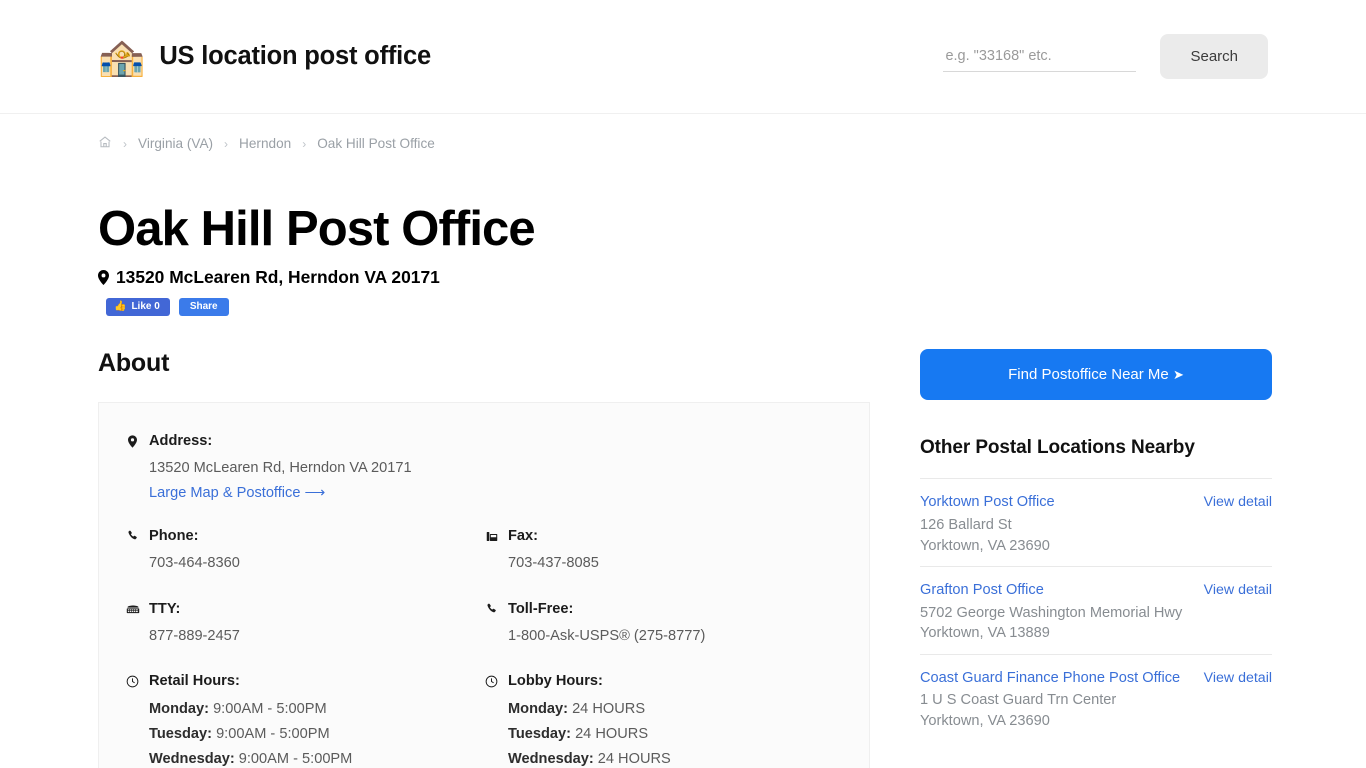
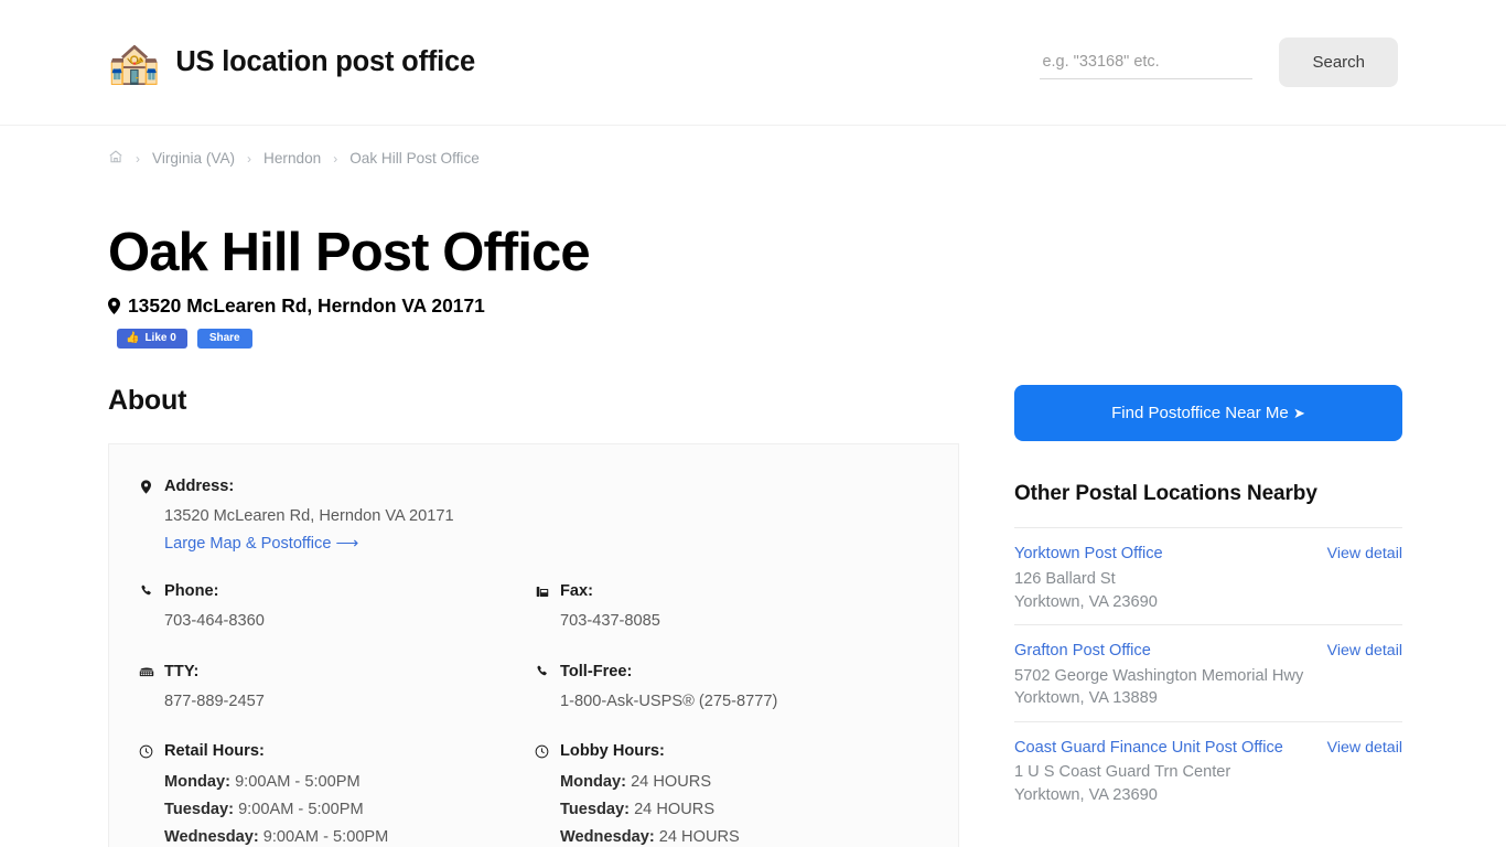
  🏤
  US location post office
  e.g. "33168" etc.
  Search
  ›
  Virginia (VA)
  ›
  Herndon
  ›
  Oak Hill Post Office
  Oak Hill Post Office
  13520 McLearen Rd, Herndon VA 20171
  👍
  Like 0
  Share
  About
  Address:
  13520 McLearen Rd, Herndon VA 20171
  Large Map & Postoffice ⟶
  Phone:
  703-464-8360
  Fax:
  703-437-8085
  TTY:
  877-889-2457
  Toll-Free:
  1-800-Ask-USPS® (275-8777)
  Retail Hours:
  Monday: 9:00AM - 5:00PM
  Tuesday: 9:00AM - 5:00PM
  Wednesday: 9:00AM - 5:00PM
  Lobby Hours:
  Monday: 24 HOURS
  Tuesday: 24 HOURS
  Wednesday: 24 HOURS
  Find Postoffice Near Me ➤
  Other Postal Locations Nearby
  Yorktown Post Office
  126 Ballard St
  Yorktown, VA 23690
  View detail
  Grafton Post Office
  5702 George Washington Memorial Hwy
  Yorktown, VA 13889
  View detail
- Coast Guard Finance Phone Post Office
+ Coast Guard Finance Unit Post Office
  1 U S Coast Guard Trn Center
  Yorktown, VA 23690
  View detail
